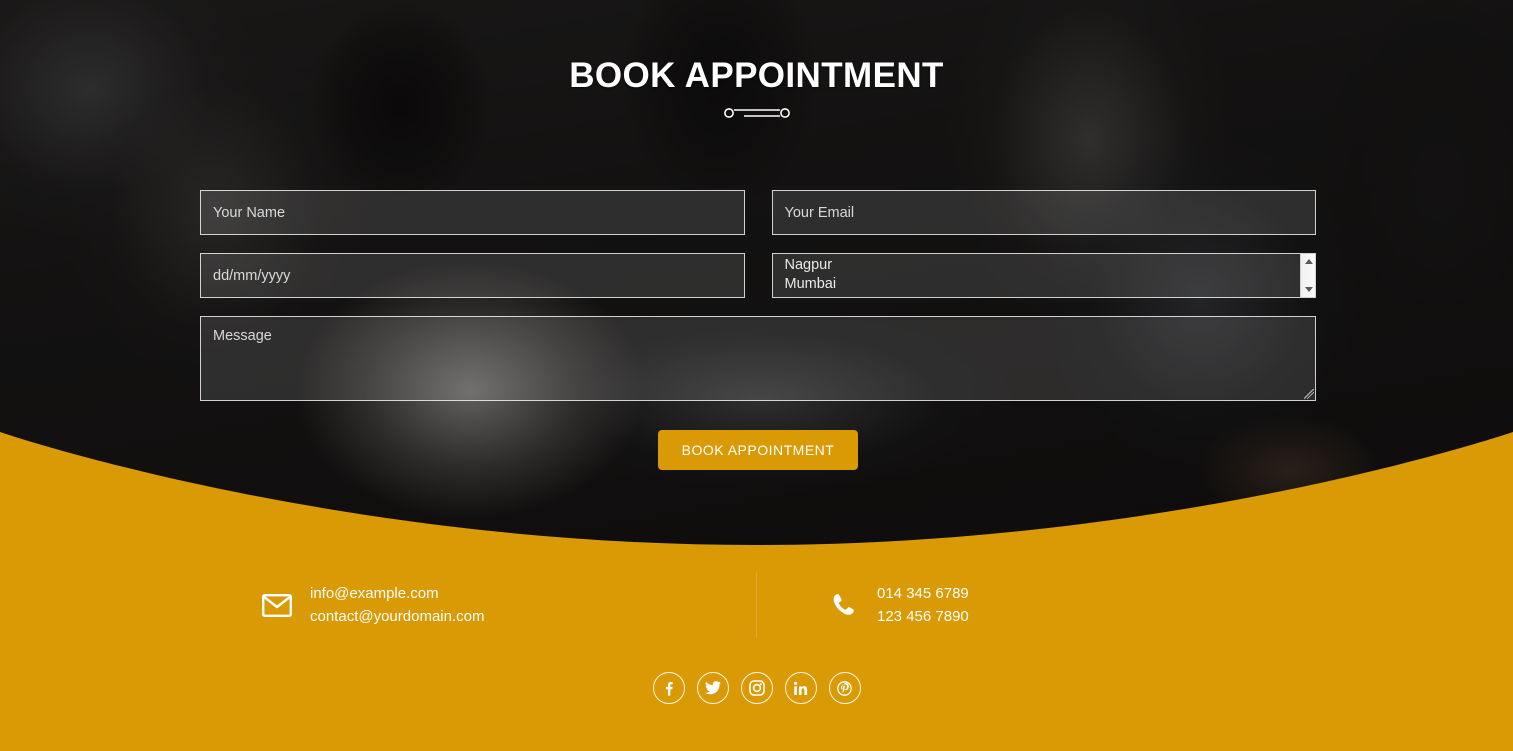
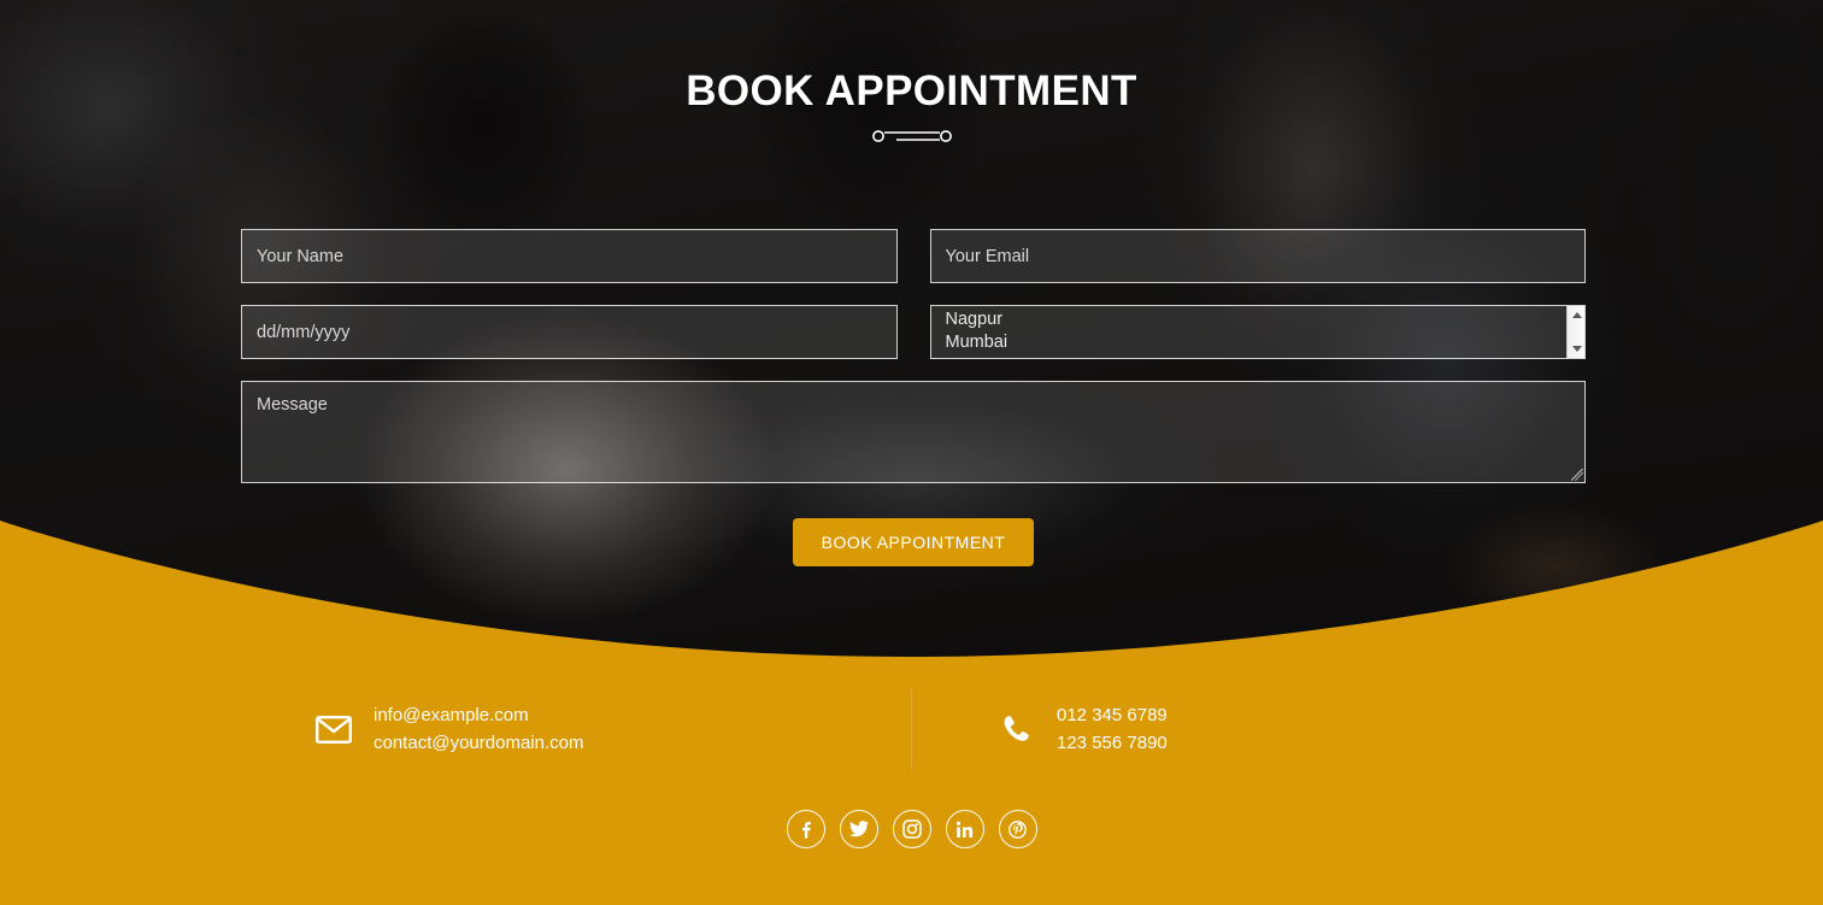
  BOOK APPOINTMENT
  Your Name
  Your Email
  dd/mm/yyyy
  Nagpur
  Mumbai
  Message
  BOOK APPOINTMENT
  info@example.com
  contact@yourdomain.com
- 014 345 6789
+ 012 345 6789
- 123 456 7890
+ 123 556 7890
